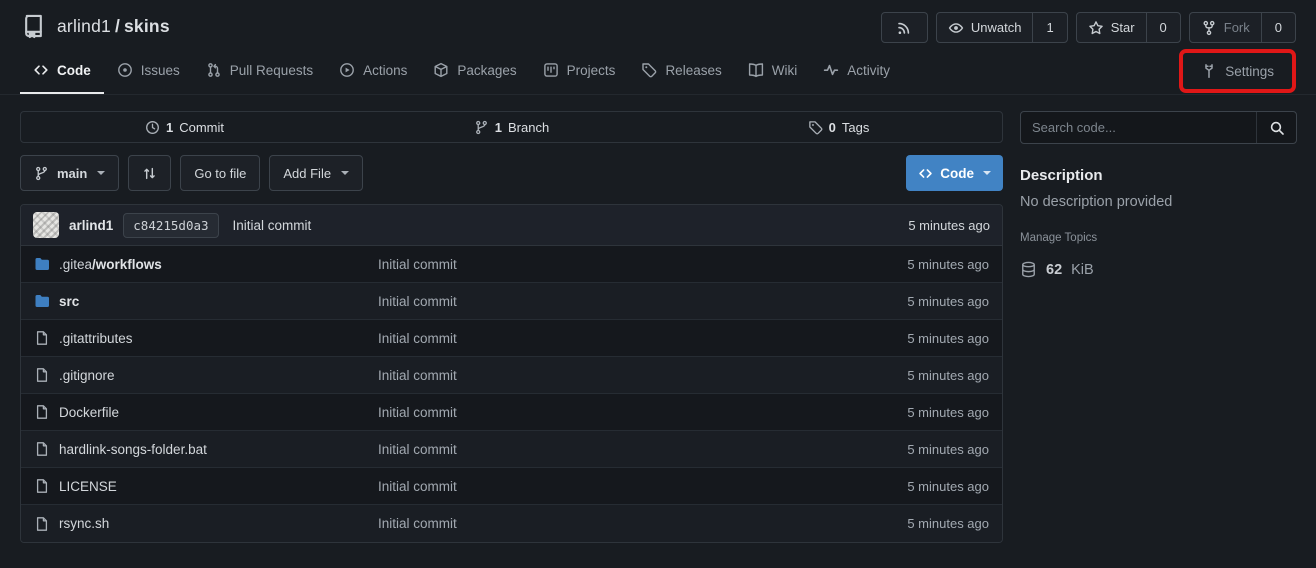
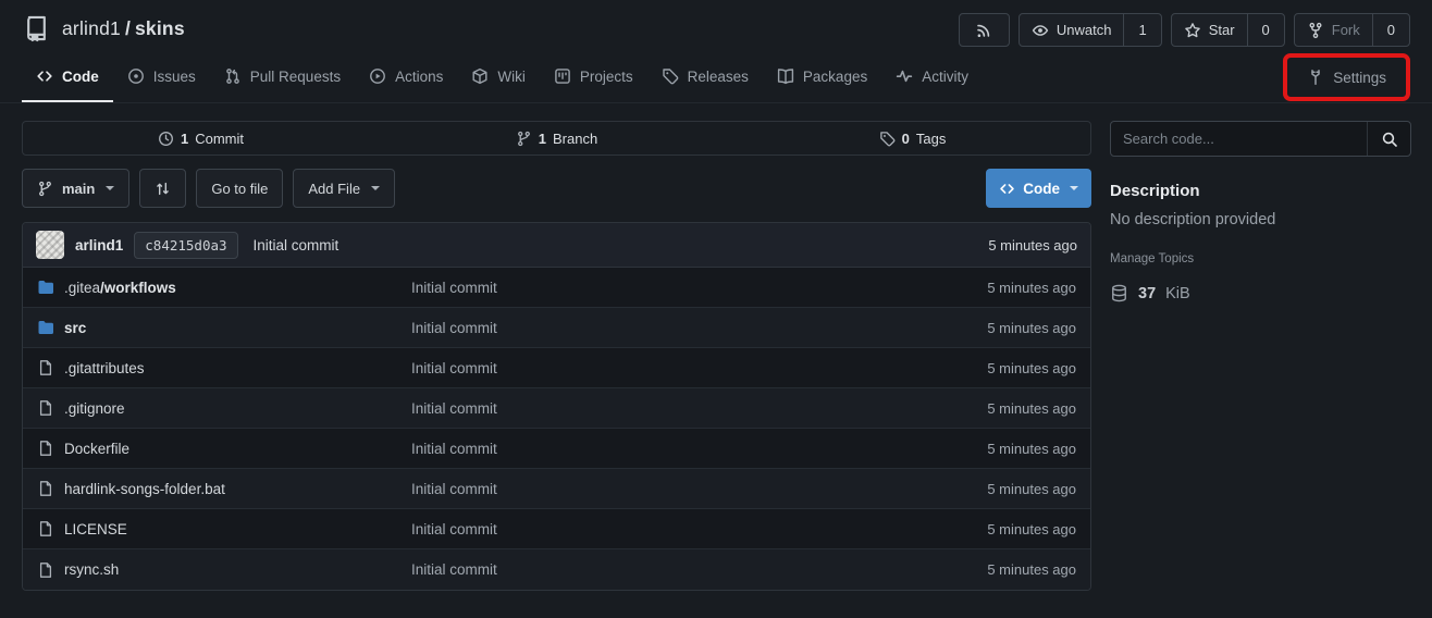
  arlind1 / skins
  Unwatch
  1
  Star
  0
  Fork
  0
  Code
  Issues
  Pull Requests
  Actions
- Packages
+ Wiki
  Projects
  Releases
- Wiki
+ Packages
  Activity
  Settings
  1
  Commit
  1
  Branch
  0
  Tags
  main
  Go to file
  Add File
  Code
  arlind1
  c84215d0a3
  Initial commit
  5 minutes ago
  .gitea/workflows
  Initial commit
  5 minutes ago
  src
  Initial commit
  5 minutes ago
  .gitattributes
  Initial commit
  5 minutes ago
  .gitignore
  Initial commit
  5 minutes ago
  Dockerfile
  Initial commit
  5 minutes ago
  hardlink-songs-folder.bat
  Initial commit
  5 minutes ago
  LICENSE
  Initial commit
  5 minutes ago
  rsync.sh
  Initial commit
  5 minutes ago
  Search code...
  Description
  No description provided
  Manage Topics
- 62
+ 37
  KiB
